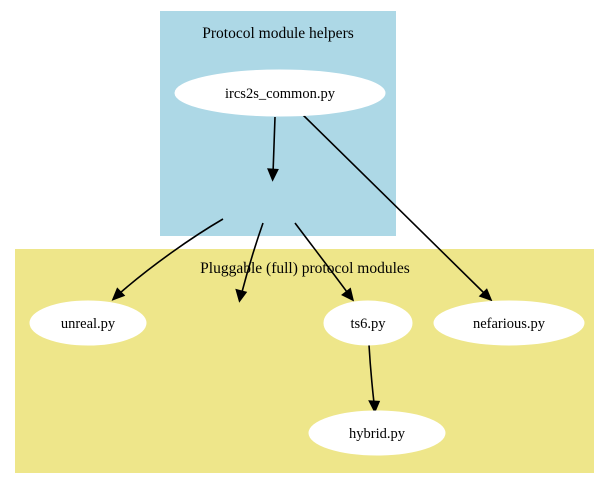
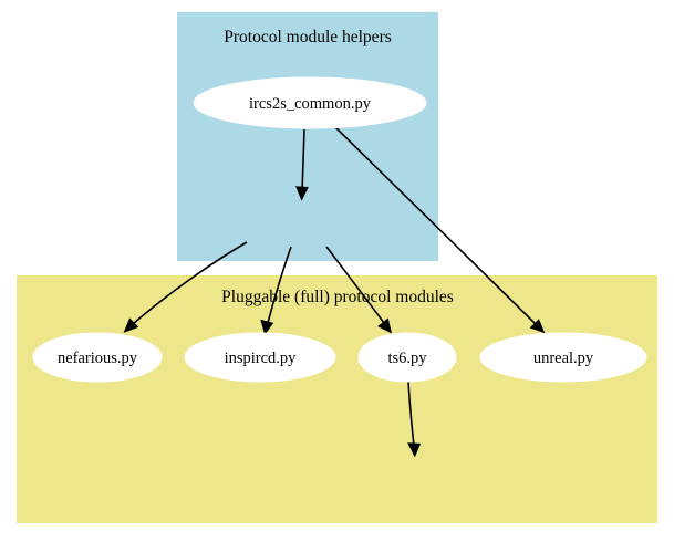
  Protocol module helpers
  Pluggable (full) protocol modules
  ircs2s_common.py
- unreal.py
+ nefarious.py
+ inspircd.py
  ts6.py
- nefarious.py
+ unreal.py
- hybrid.py
